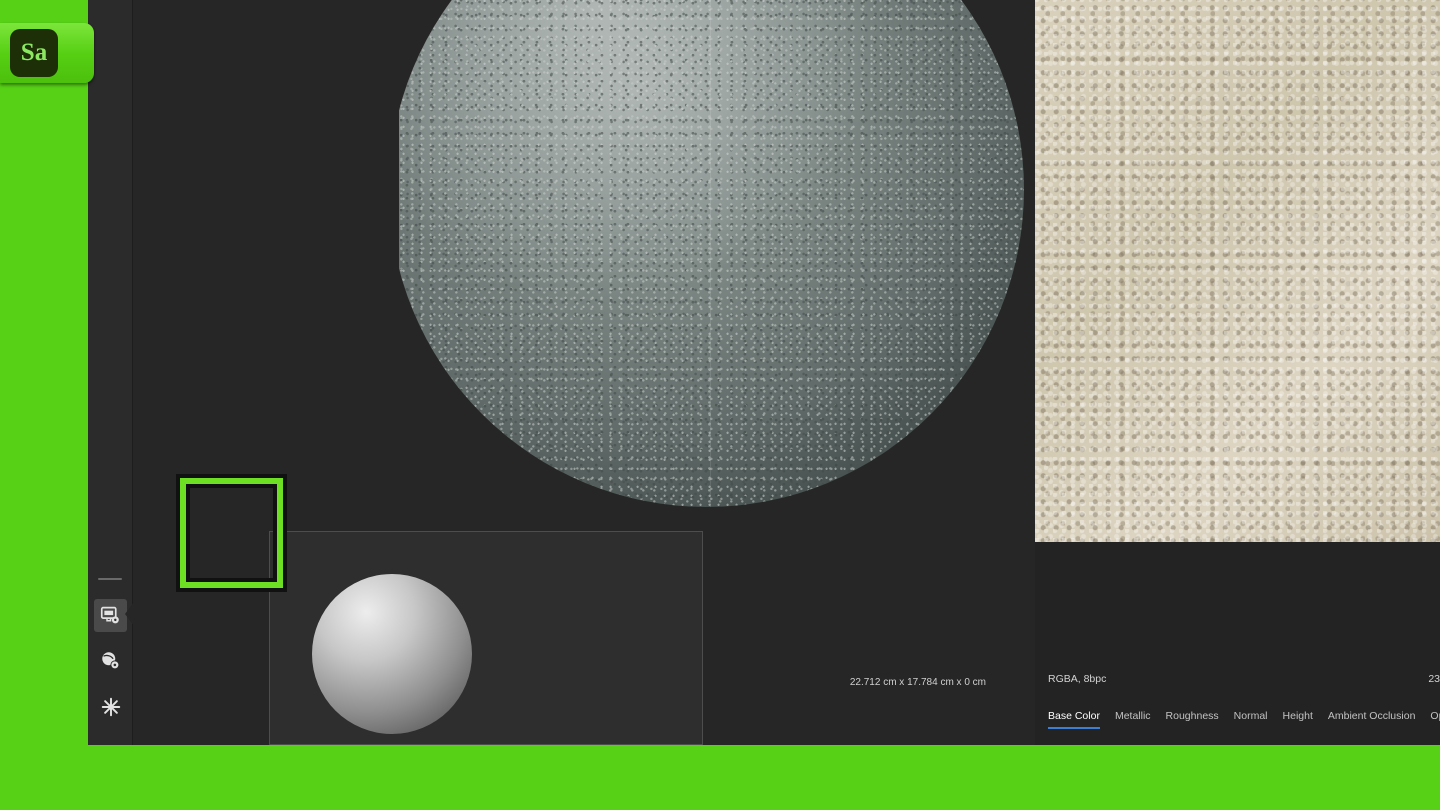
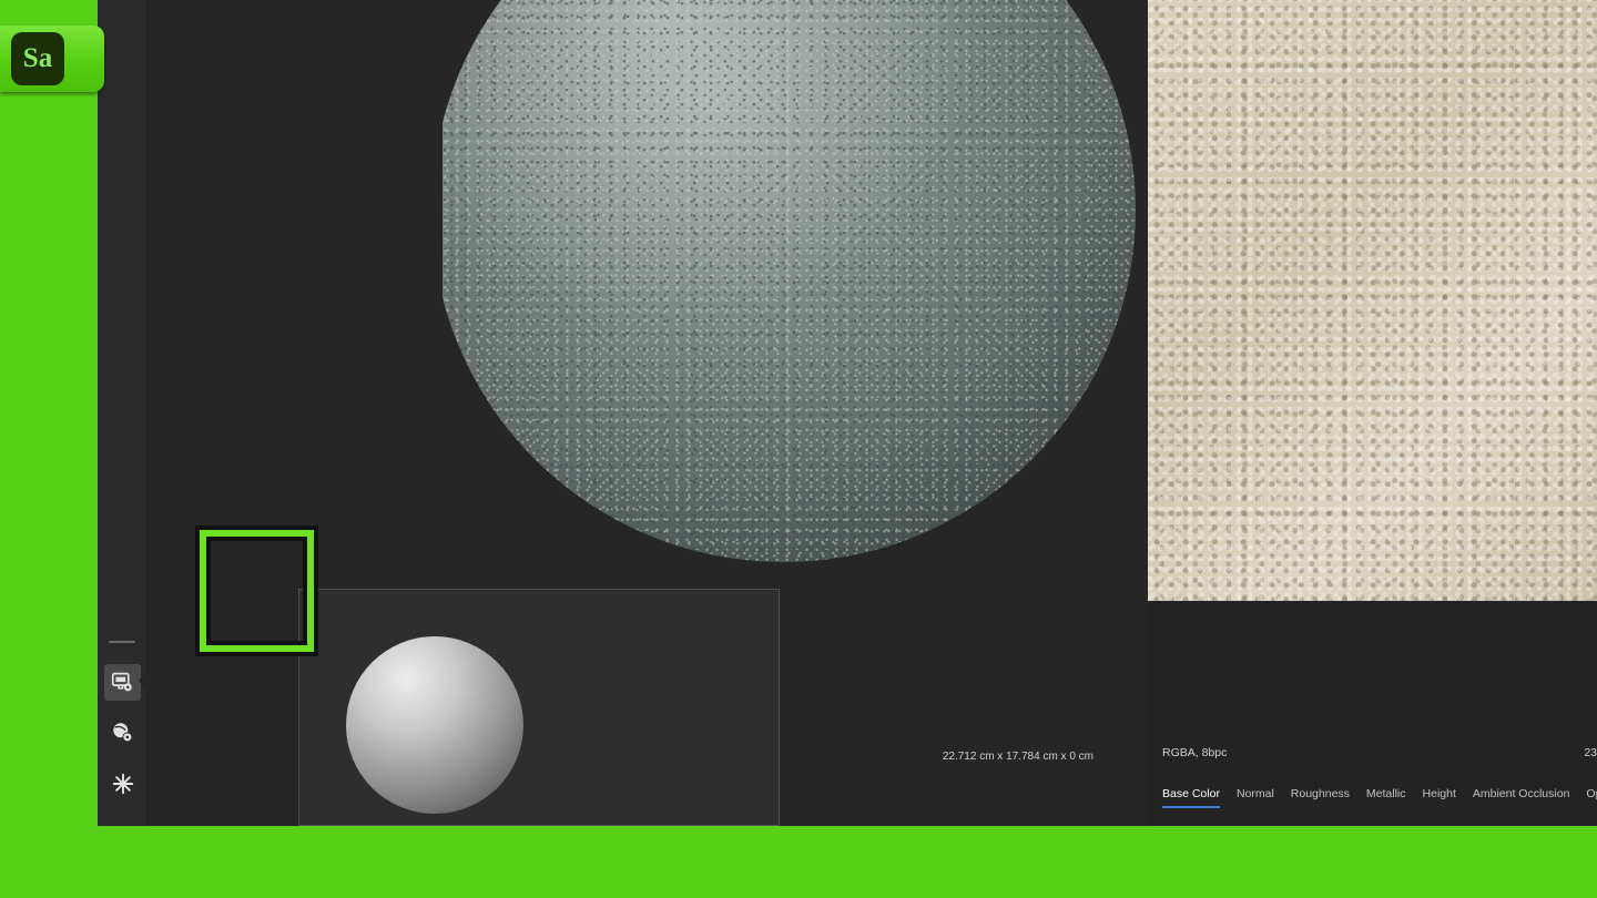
  22.712 cm x 17.784 cm x 0 cm
  RGBA, 8bpc
  23
  Base Color
- Metallic
+ Normal
  Roughness
- Normal
+ Metallic
  Height
  Ambient Occlusion
  Sa
